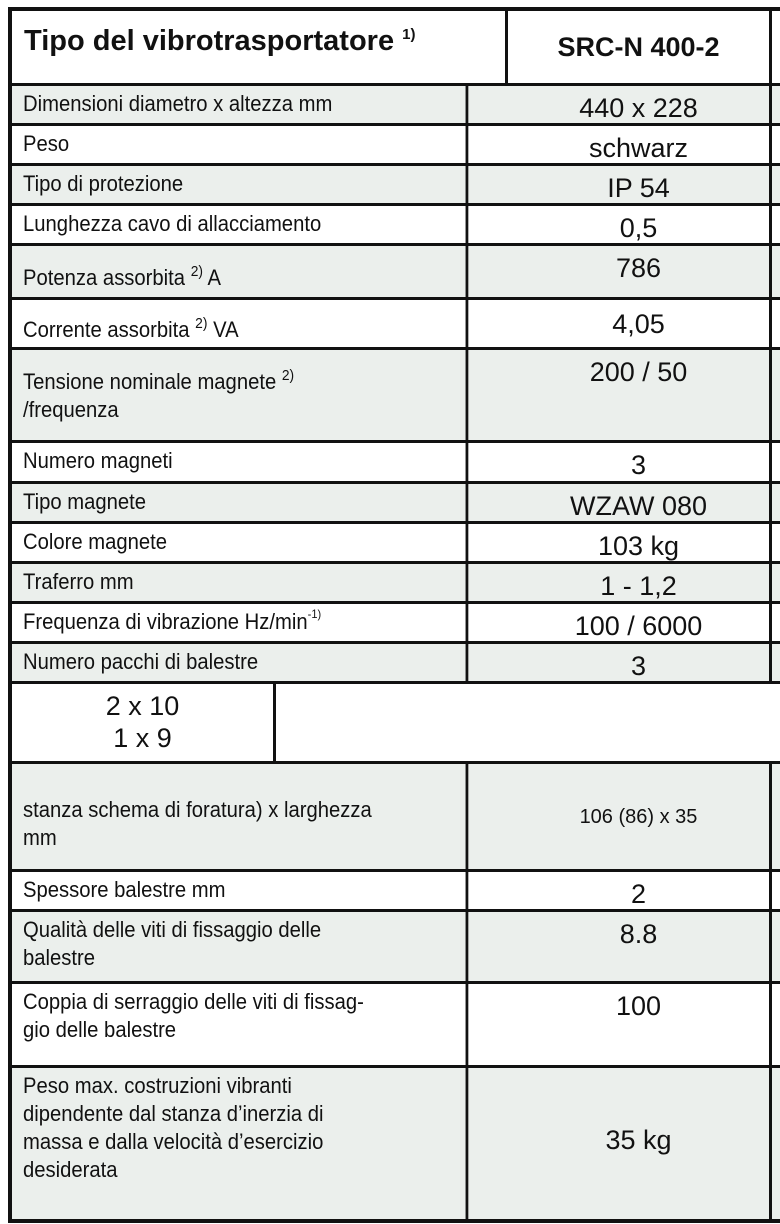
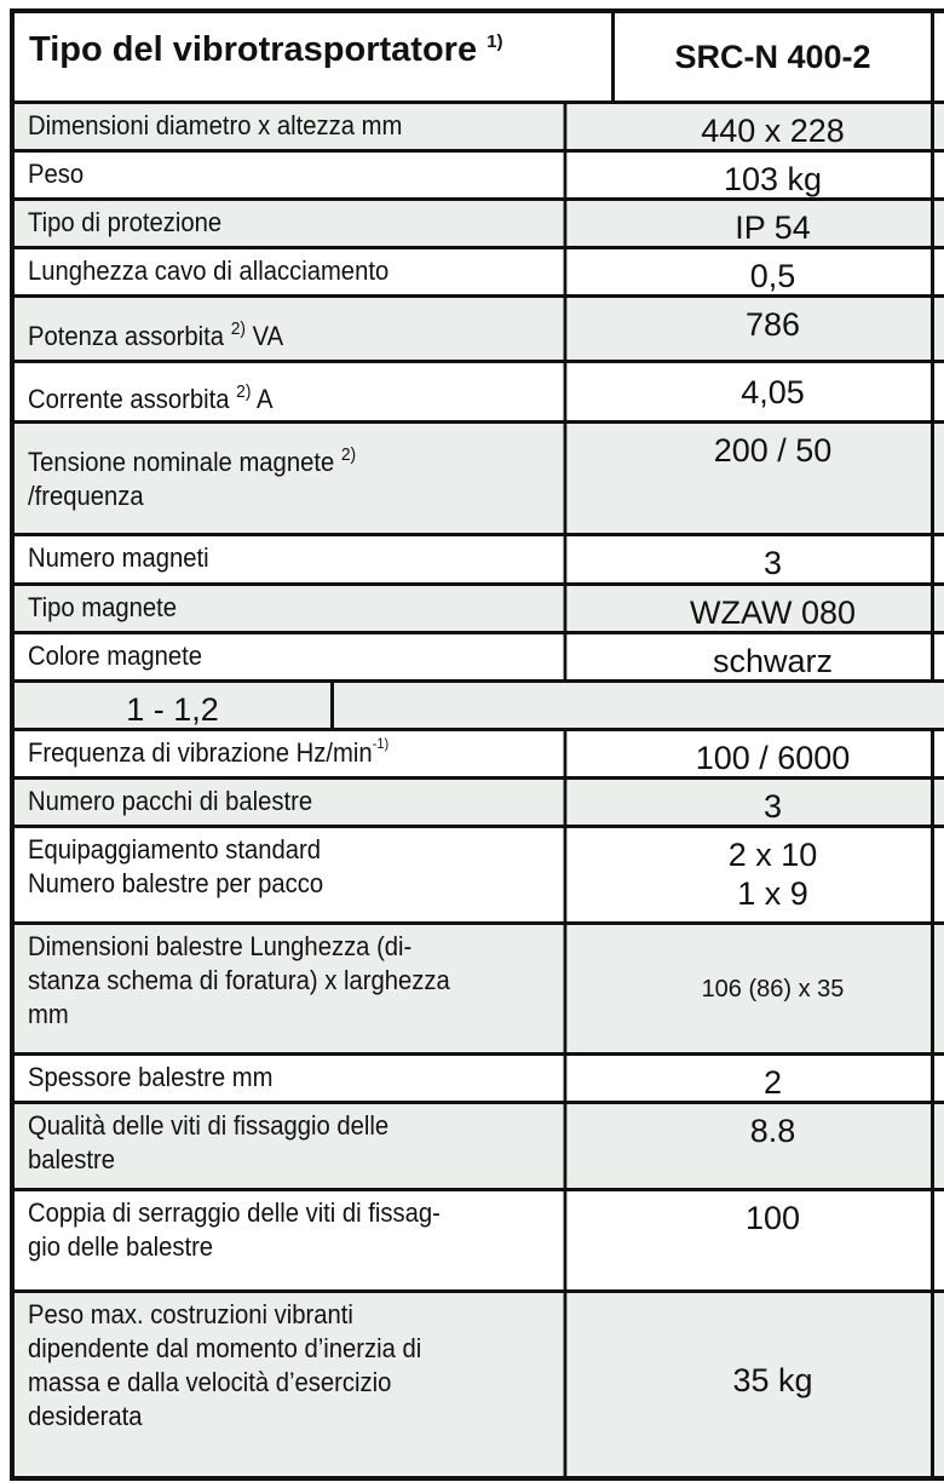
  Tipo del vibrotrasportatore 1)
  SRC-N 400-2
  Dimensioni diametro x altezza mm
  440 x 228
  Peso
- schwarz
+ 103 kg
  Tipo di protezione
  IP 54
  Lunghezza cavo di allacciamento
  0,5
- Potenza assorbita 2) A
+ Potenza assorbita 2) VA
  786
- Corrente assorbita 2) VA
+ Corrente assorbita 2) A
  4,05
  Tensione nominale magnete 2)
  /frequenza
  200 / 50
  Numero magneti
  3
  Tipo magnete
  WZAW 080
  Colore magnete
- 103 kg
+ schwarz
- Traferro mm
  1 - 1,2
  Frequenza di vibrazione Hz/min-1)
  100 / 6000
  Numero pacchi di balestre
  3
+ Equipaggiamento standard
+ Numero balestre per pacco
  2 x 10
  1 x 9
+ Dimensioni balestre Lunghezza (di-
  stanza schema di foratura) x larghezza
  mm
  106 (86) x 35
  Spessore balestre mm
  2
  Qualità delle viti di fissaggio delle
  balestre
  8.8
  Coppia di serraggio delle viti di fissag-
  gio delle balestre
  100
  Peso max. costruzioni vibranti
- dipendente dal stanza d’inerzia di
+ dipendente dal momento d’inerzia di
  massa e dalla velocità d’esercizio
  desiderata
  35 kg
